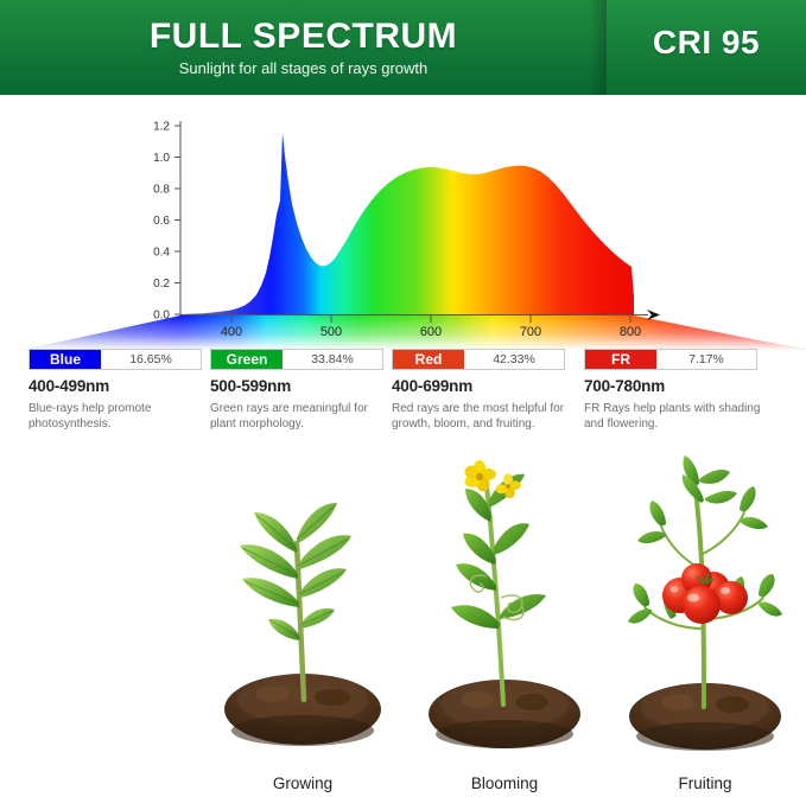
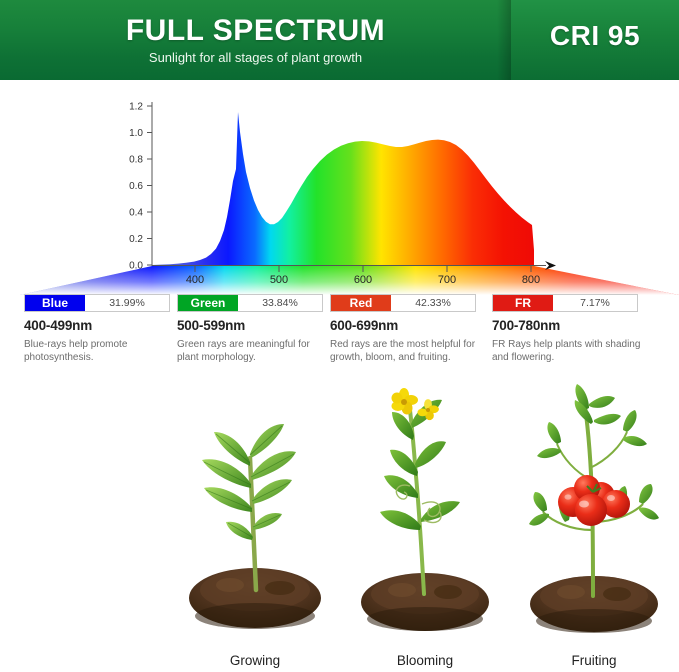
  FULL SPECTRUM
- Sunlight for all stages of rays growth
+ Sunlight for all stages of plant growth
  CRI 95
  0.0
  0.2
  0.4
  0.6
  0.8
  1.0
  1.2
  400
  500
  600
  700
  800
  Blue
- 16.65%
+ 31.99%
  400-499nm
  Blue-rays help promote photosynthesis.
  Green
  33.84%
  500-599nm
  Green rays are meaningful for plant morphology.
  Red
  42.33%
- 400-699nm
+ 600-699nm
  Red rays are the most helpful for growth, bloom, and fruiting.
  FR
  7.17%
  700-780nm
  FR Rays help plants with shading and flowering.
  Growing
  Blooming
  Fruiting
